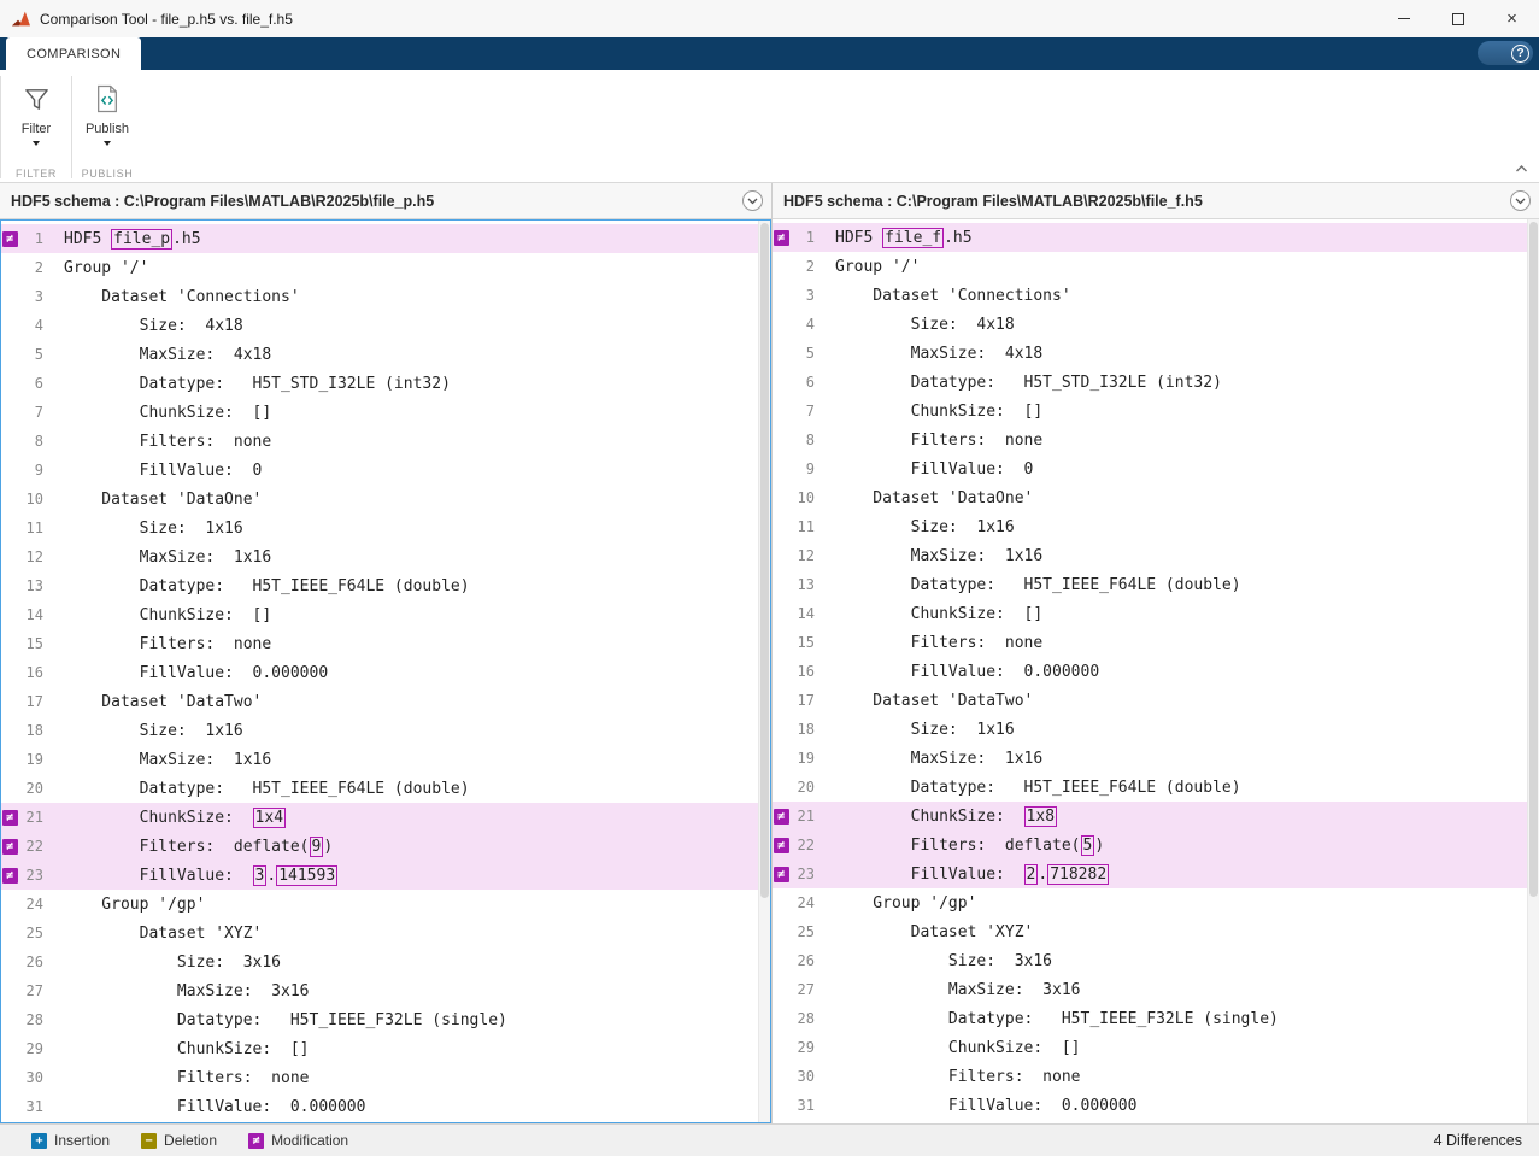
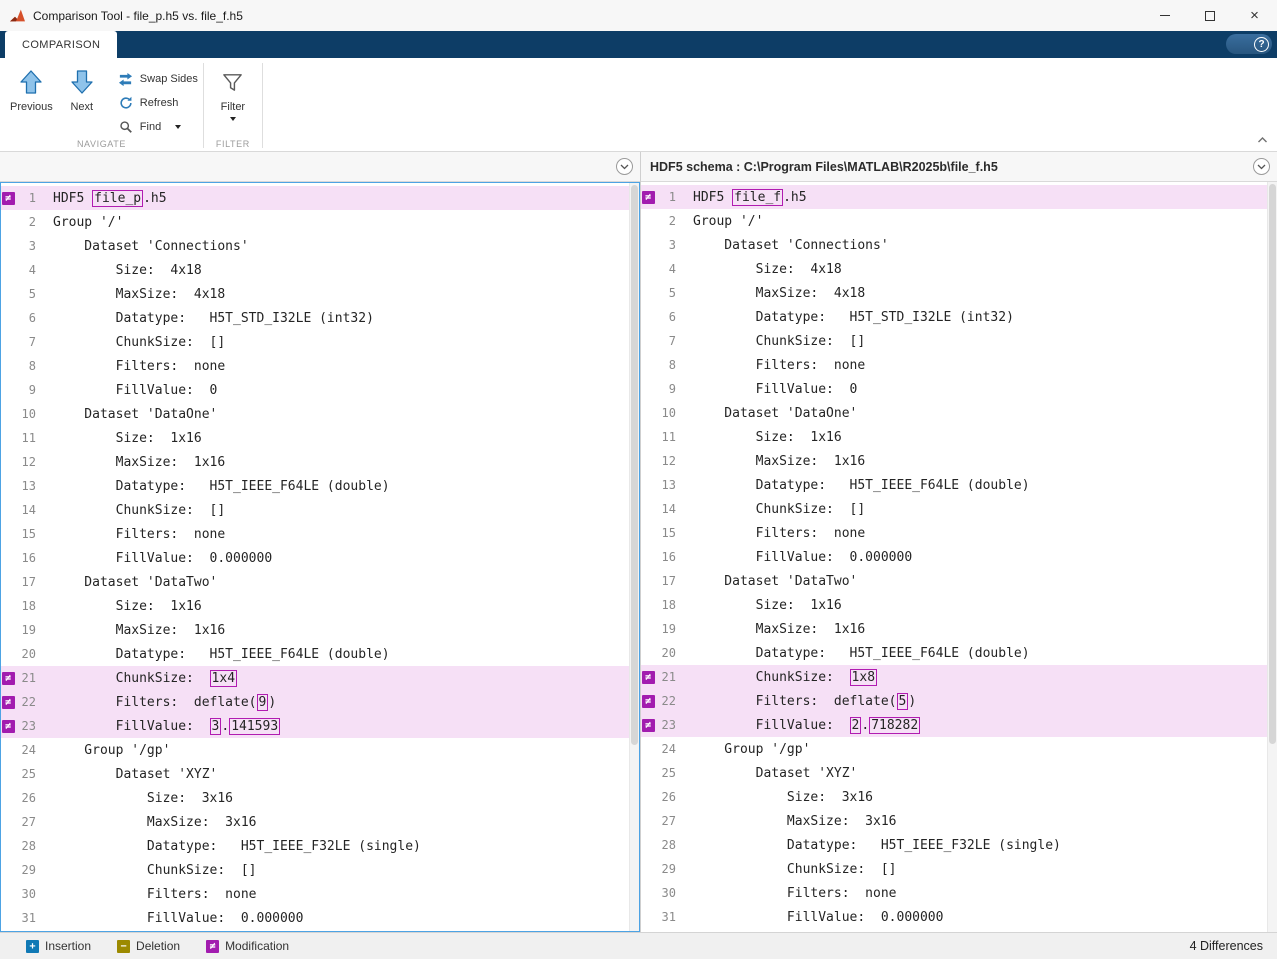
  Comparison Tool - file_p.h5 vs. file_f.h5
  ×
  COMPARISON
  ?
+ Previous
+ Next
+ Swap Sides
+ Refresh
+ Find
+ NAVIGATE
  Filter
  FILTER
- Publish
- PUBLISH
- HDF5 schema : C:\Program Files\MATLAB\R2025b\file_p.h5
  ≠
  1
  HDF5 file_p .h5
  2
  Group '/'
  3
  Dataset 'Connections'
  4
  Size: 4x18
  5
  MaxSize: 4x18
  6
  Datatype: H5T_STD_I32LE (int32)
  7
  ChunkSize: []
  8
  Filters: none
  9
  FillValue: 0
  10
  Dataset 'DataOne'
  11
  Size: 1x16
  12
  MaxSize: 1x16
  13
  Datatype: H5T_IEEE_F64LE (double)
  14
  ChunkSize: []
  15
  Filters: none
  16
  FillValue: 0.000000
  17
  Dataset 'DataTwo'
  18
  Size: 1x16
  19
  MaxSize: 1x16
  20
  Datatype: H5T_IEEE_F64LE (double)
  ≠
  21
  ChunkSize: 1x4
  ≠
  22
  Filters: deflate( 9 )
  ≠
  23
  FillValue: 3 . 141593
  24
  Group '/gp'
  25
  Dataset 'XYZ'
  26
  Size: 3x16
  27
  MaxSize: 3x16
  28
  Datatype: H5T_IEEE_F32LE (single)
  29
  ChunkSize: []
  30
  Filters: none
  31
  FillValue: 0.000000
  HDF5 schema : C:\Program Files\MATLAB\R2025b\file_f.h5
  ≠
  1
  HDF5 file_f .h5
  2
  Group '/'
  3
  Dataset 'Connections'
  4
  Size: 4x18
  5
  MaxSize: 4x18
  6
  Datatype: H5T_STD_I32LE (int32)
  7
  ChunkSize: []
  8
  Filters: none
  9
  FillValue: 0
  10
  Dataset 'DataOne'
  11
  Size: 1x16
  12
  MaxSize: 1x16
  13
  Datatype: H5T_IEEE_F64LE (double)
  14
  ChunkSize: []
  15
  Filters: none
  16
  FillValue: 0.000000
  17
  Dataset 'DataTwo'
  18
  Size: 1x16
  19
  MaxSize: 1x16
  20
  Datatype: H5T_IEEE_F64LE (double)
  ≠
  21
  ChunkSize: 1x8
  ≠
  22
  Filters: deflate( 5 )
  ≠
  23
  FillValue: 2 . 718282
  24
  Group '/gp'
  25
  Dataset 'XYZ'
  26
  Size: 3x16
  27
  MaxSize: 3x16
  28
  Datatype: H5T_IEEE_F32LE (single)
  29
  ChunkSize: []
  30
  Filters: none
  31
  FillValue: 0.000000
  +
  Insertion
  −
  Deletion
  ≠
  Modification
  4 Differences
